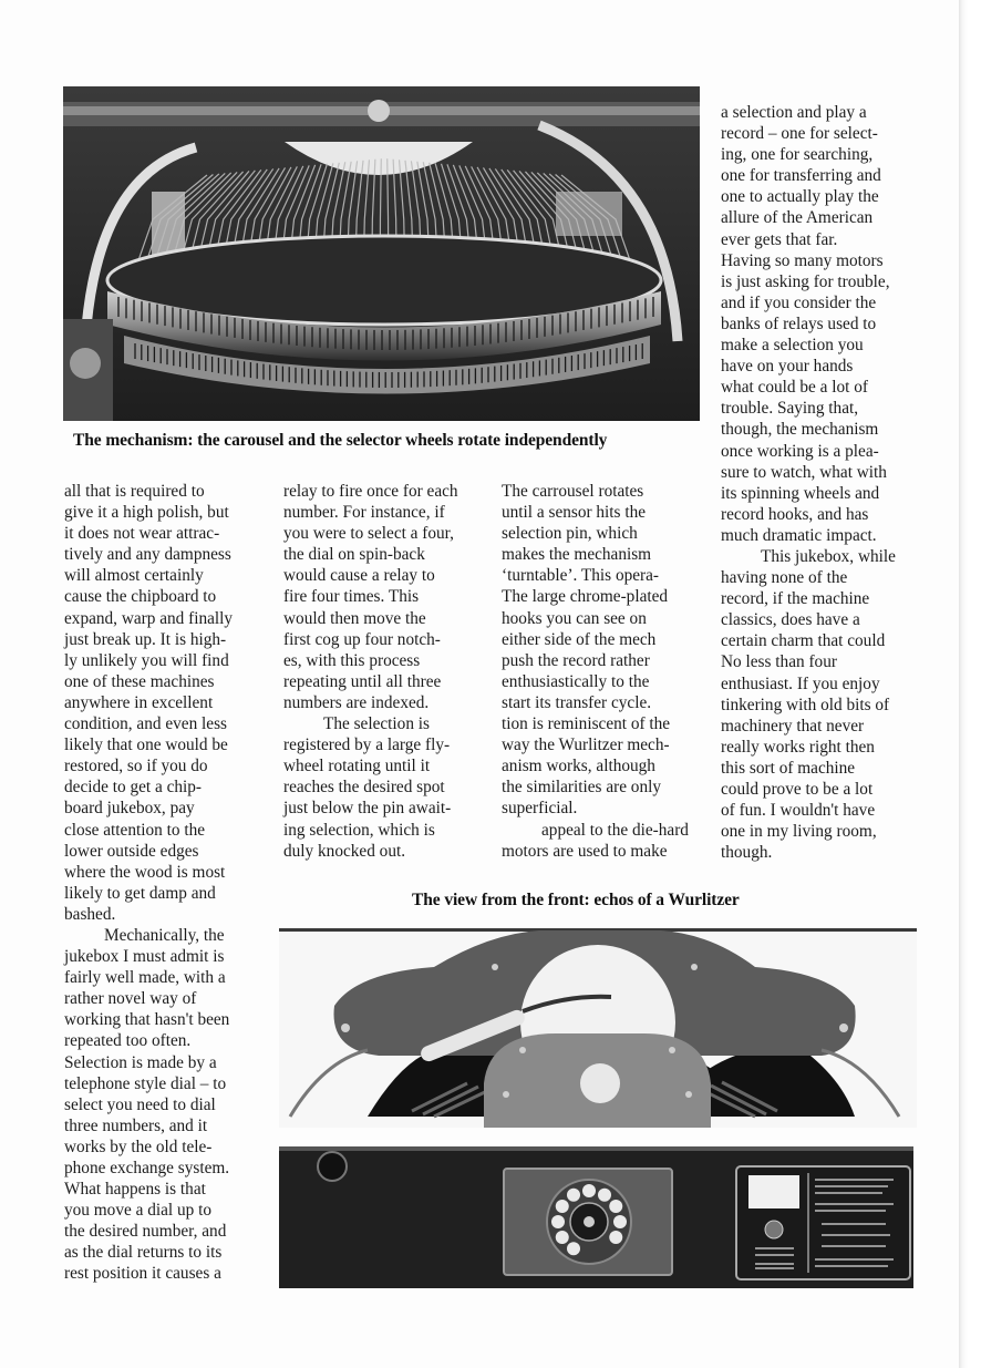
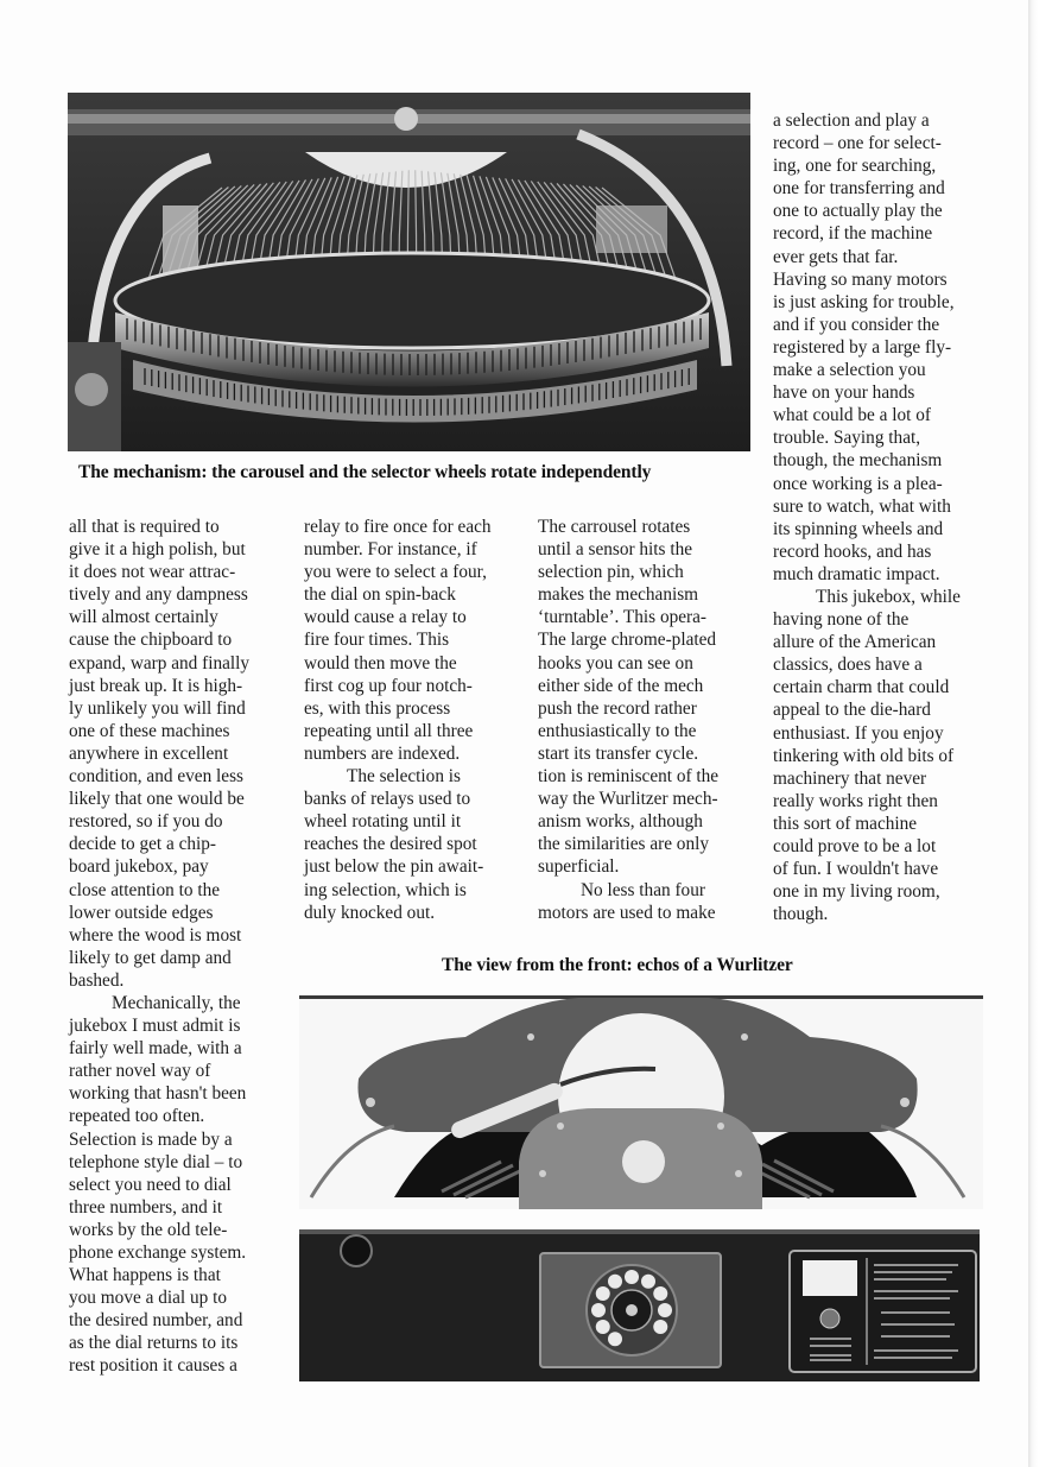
  The mechanism: the carousel and the selector wheels rotate independently
  all that is required to
  give it a high polish, but
  it does not wear attrac-
  tively and any dampness
  will almost certainly
  cause the chipboard to
  expand, warp and finally
  just break up. It is high-
  ly unlikely you will find
  one of these machines
  anywhere in excellent
  condition, and even less
  likely that one would be
  restored, so if you do
  decide to get a chip-
  board jukebox, pay
  close attention to the
  lower outside edges
  where the wood is most
  likely to get damp and
  bashed.
  Mechanically, the
  jukebox I must admit is
  fairly well made, with a
  rather novel way of
  working that hasn't been
  repeated too often.
  Selection is made by a
  telephone style dial – to
  select you need to dial
  three numbers, and it
  works by the old tele-
  phone exchange system.
  What happens is that
  you move a dial up to
  the desired number, and
  as the dial returns to its
  rest position it causes a
  relay to fire once for each
  number. For instance, if
  you were to select a four,
  the dial on spin-back
  would cause a relay to
  fire four times. This
  would then move the
  first cog up four notch-
  es, with this process
  repeating until all three
  numbers are indexed.
  The selection is
- registered by a large fly-
+ banks of relays used to
  wheel rotating until it
  reaches the desired spot
  just below the pin await-
  ing selection, which is
  duly knocked out.
  The carrousel rotates
  until a sensor hits the
  selection pin, which
  makes the mechanism
  ‘turntable’. This opera-
  The large chrome-plated
  hooks you can see on
  either side of the mech
  push the record rather
  enthusiastically to the
  start its transfer cycle.
  tion is reminiscent of the
  way the Wurlitzer mech-
  anism works, although
  the similarities are only
  superficial.
- appeal to the die-hard
+ No less than four
  motors are used to make
  a selection and play a
  record – one for select-
  ing, one for searching,
  one for transferring and
  one to actually play the
- allure of the American
+ record, if the machine
  ever gets that far.
  Having so many motors
  is just asking for trouble,
  and if you consider the
- banks of relays used to
+ registered by a large fly-
  make a selection you
  have on your hands
  what could be a lot of
  trouble. Saying that,
  though, the mechanism
  once working is a plea-
  sure to watch, what with
  its spinning wheels and
  record hooks, and has
  much dramatic impact.
  This jukebox, while
  having none of the
- record, if the machine
+ allure of the American
  classics, does have a
  certain charm that could
- No less than four
+ appeal to the die-hard
  enthusiast. If you enjoy
  tinkering with old bits of
  machinery that never
  really works right then
  this sort of machine
  could prove to be a lot
  of fun. I wouldn't have
  one in my living room,
  though.
  The view from the front: echos of a Wurlitzer
